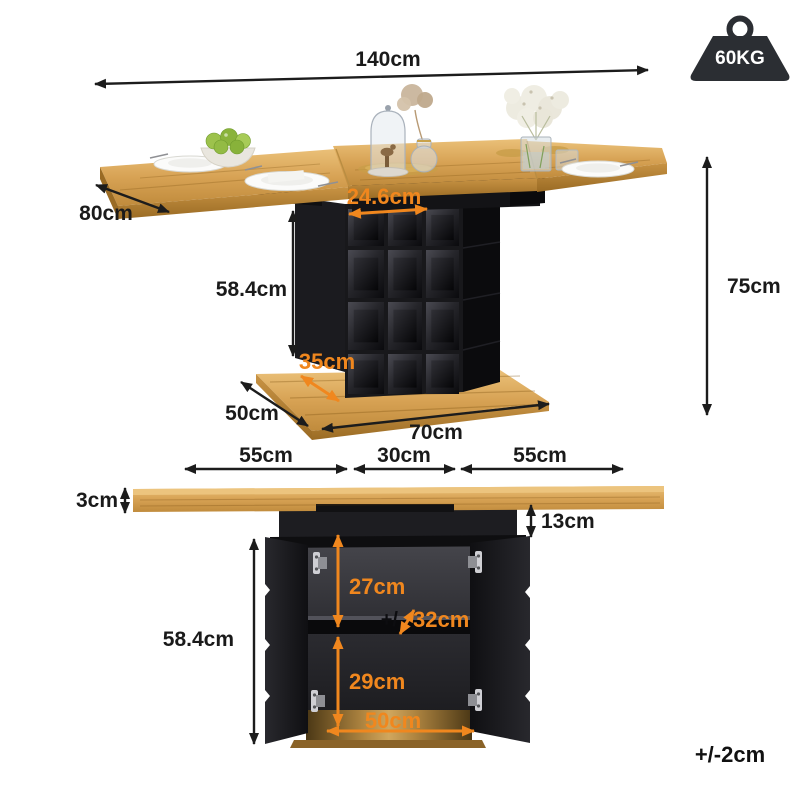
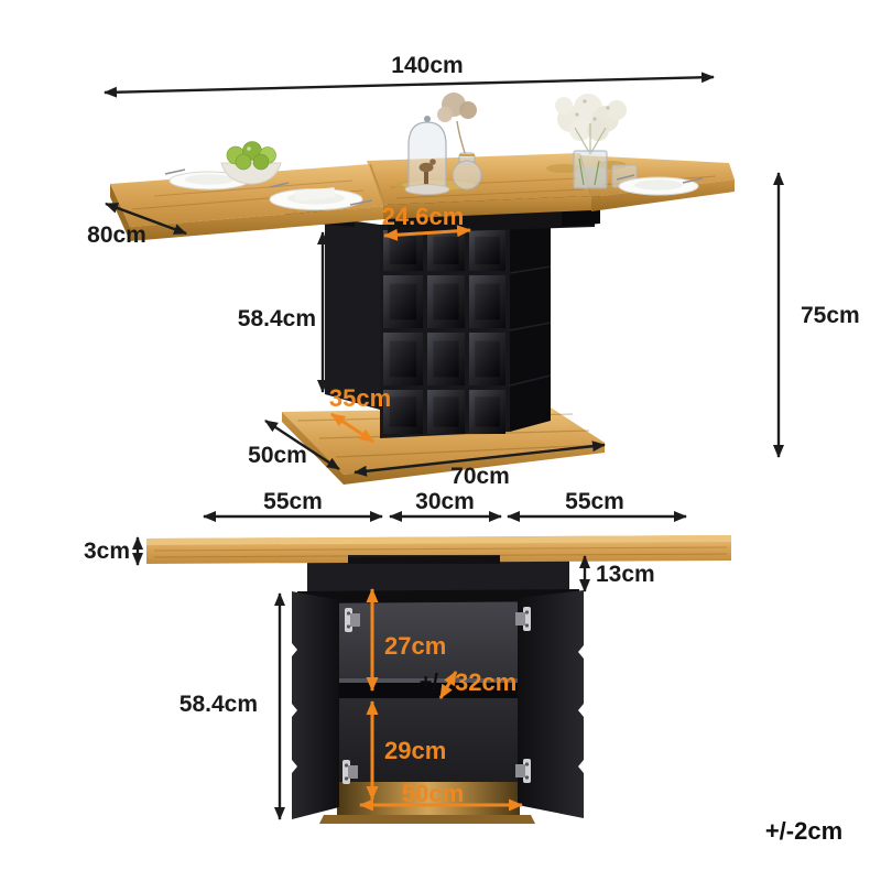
- 60KG
  140cm
  80cm
  58.4cm
  24.6cm
  35cm
  75cm
  50cm
  70cm
  55cm
  30cm
  55cm
  3cm
  13cm
  58.4cm
  27cm
  +/
  32cm
  29cm
  50cm
  +/-2cm
